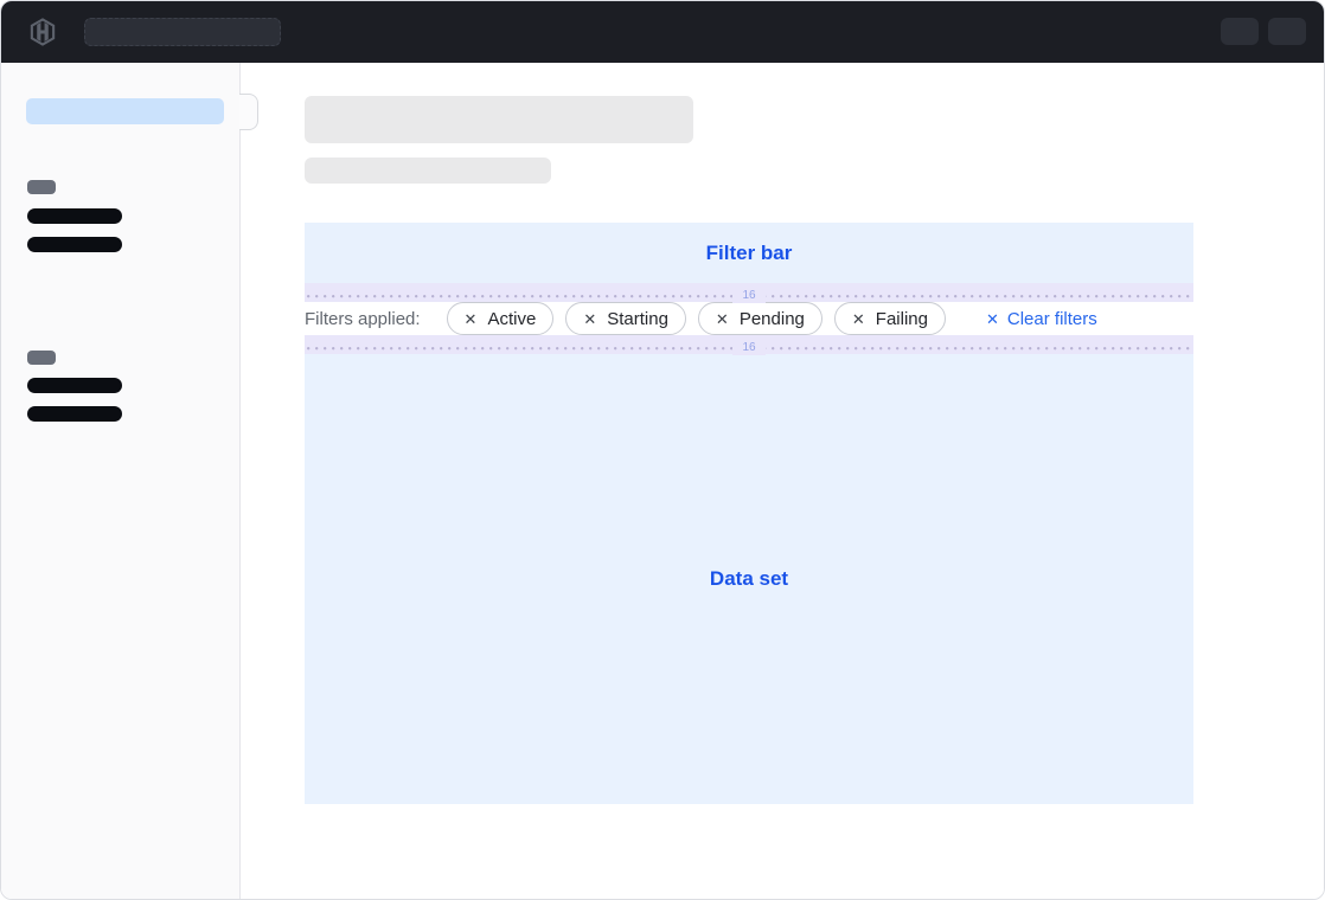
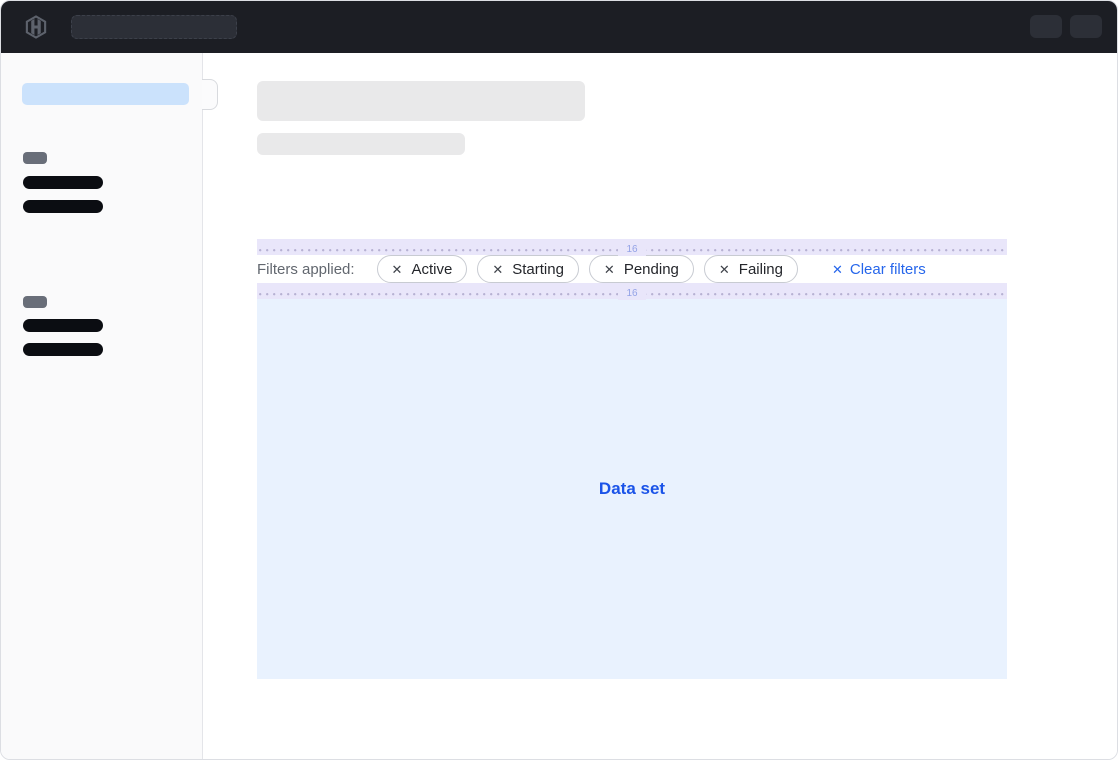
- Filter bar
  16
  Filters applied:
  ✕
  Active
  ✕
  Starting
  ✕
  Pending
  ✕
  Failing
  ✕
  Clear filters
  16
  Data set
